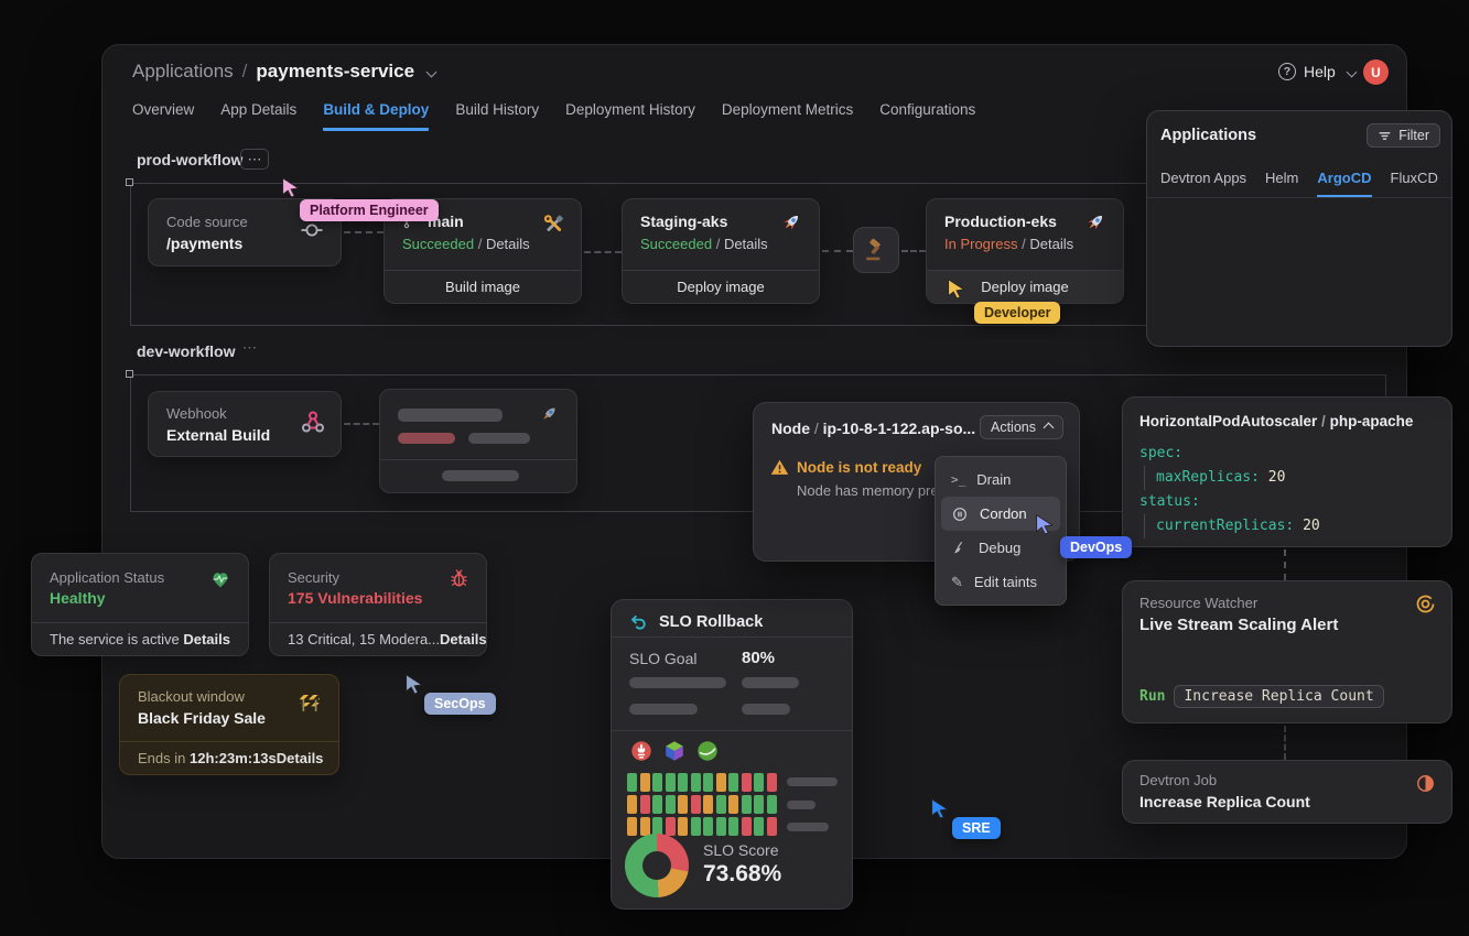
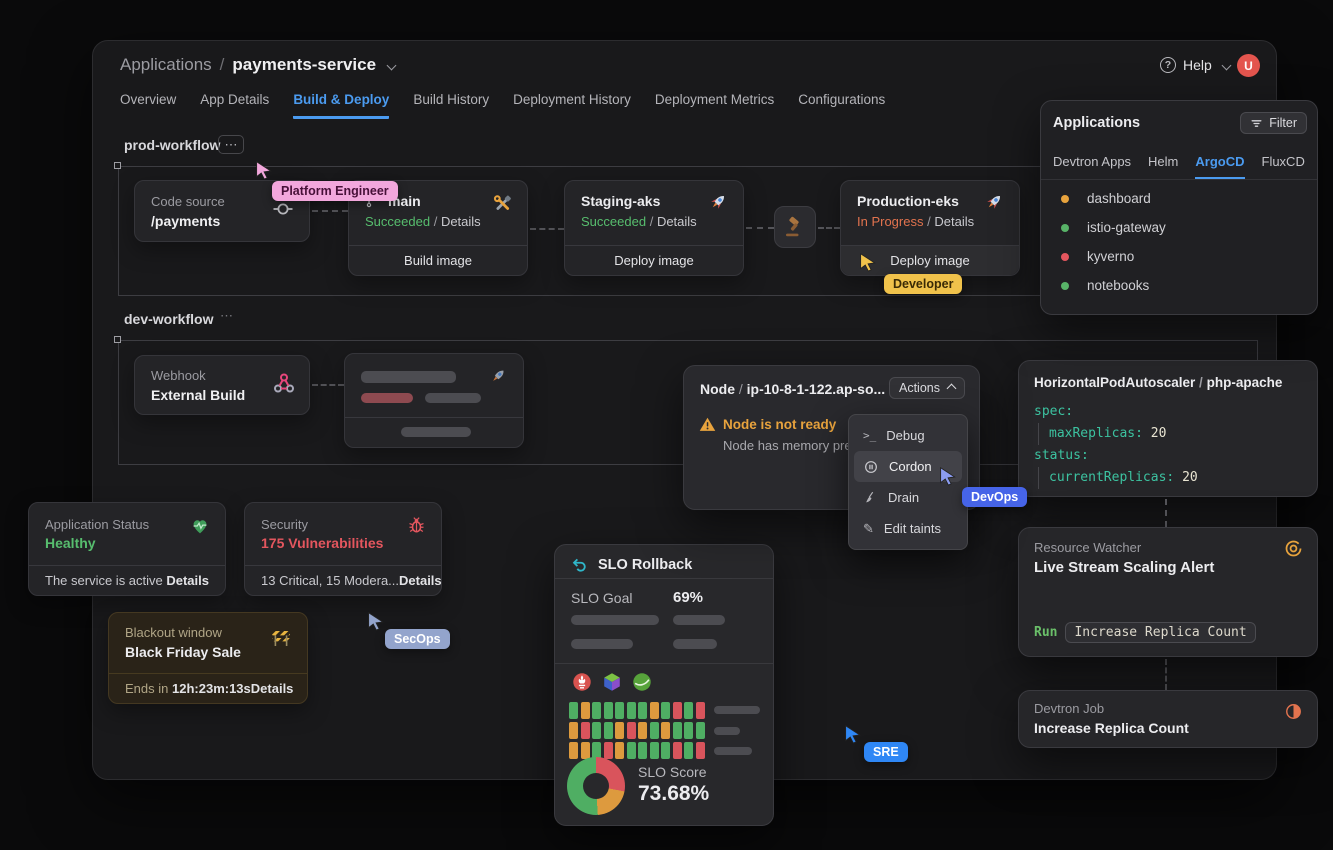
  Applications
  /
  payments-service
  ?
  Help
  U
  Overview
  App Details
  Build & Deploy
  Build History
  Deployment History
  Deployment Metrics
  Configurations
  prod-workflow
  ⋯
  Code source
  /payments
  main
  Succeeded / Details
  Build image
  Staging-aks
  Succeeded / Details
  Deploy image
  Production-eks
  In Progress / Details
  Deploy image
  dev-workflow
  ⋯
  Webhook
  External Build
  Node / ip-10-8-1-122.ap-so...
  Actions
  Node is not ready
  Node has memory pr
  >_
- Drain
+ Debug
  Cordon
- Debug
+ Drain
  ✎
  Edit taints
  HorizontalPodAutoscaler / php-apache
  spec:
  maxReplicas: 20
  status:
  currentReplicas: 20
  Resource Watcher
  Live Stream Scaling Alert
  Run
  Increase Replica Count
  Devtron Job
  Increase Replica Count
  Application Status
  Healthy
  The service is active
  Details
  Security
  175 Vulnerabilities
  13 Critical, 15 Modera...
  Details
  Blackout window
  Black Friday Sale
  Ends in 12h:23m:13s
  Details
  SLO Rollback
  SLO Goal
- 80%
+ 69%
  SLO Score
  73.68%
  Applications
  Filter
  Devtron Apps
  Helm
  ArgoCD
  FluxCD
+ dashboard
+ istio-gateway
+ kyverno
+ notebooks
  Platform Engineer
  Developer
  DevOps
  SecOps
  SRE
